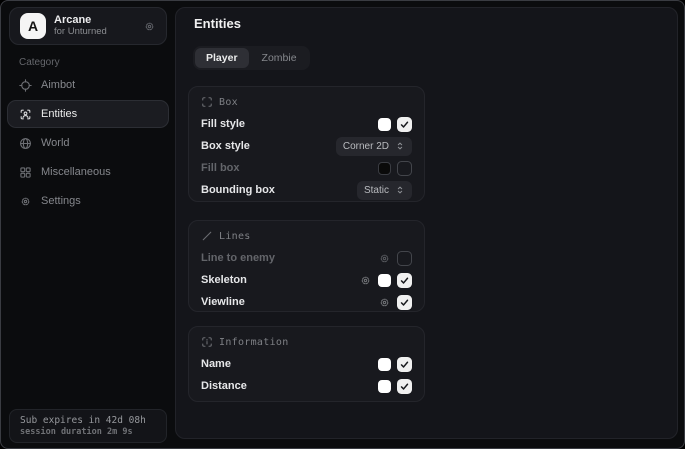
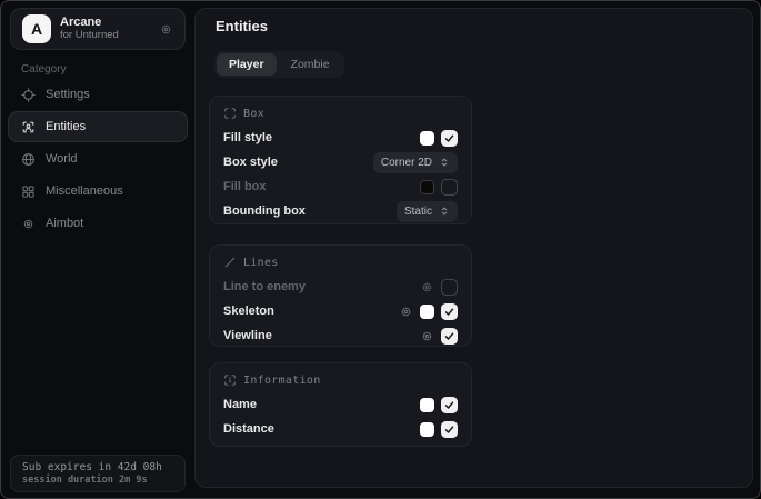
  A
  Arcane
  for Unturned
  Category
- Aimbot
+ Settings
  Entities
  World
  Miscellaneous
- Settings
+ Aimbot
  Sub expires in 42d 08h
  session duration 2m 9s
  Entities
  Player
  Zombie
  Box
  Fill style
  Box style
  Corner 2D
  Fill box
  Bounding box
  Static
  Lines
  Line to enemy
  Skeleton
  Viewline
  Information
  Name
  Distance
